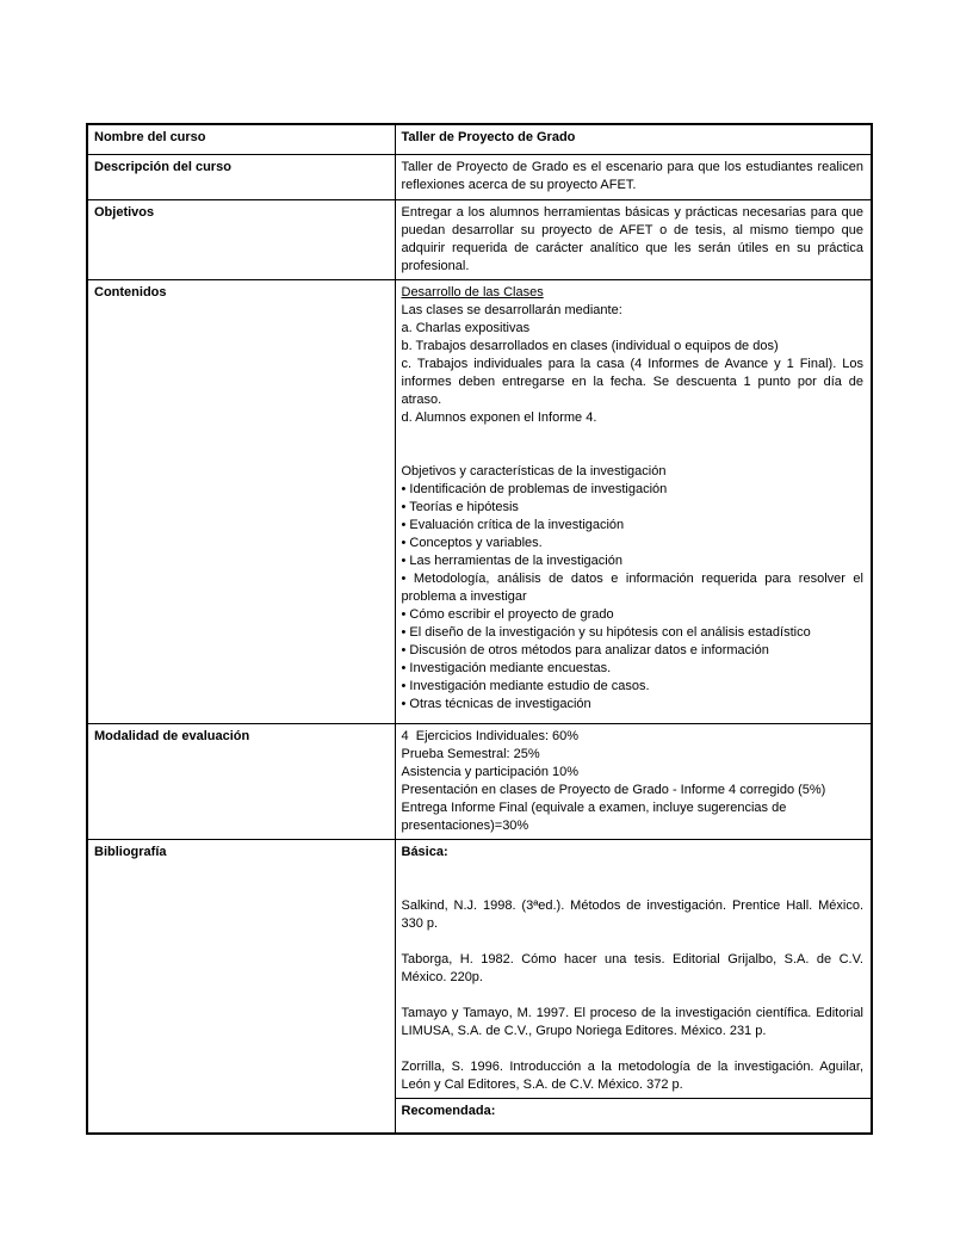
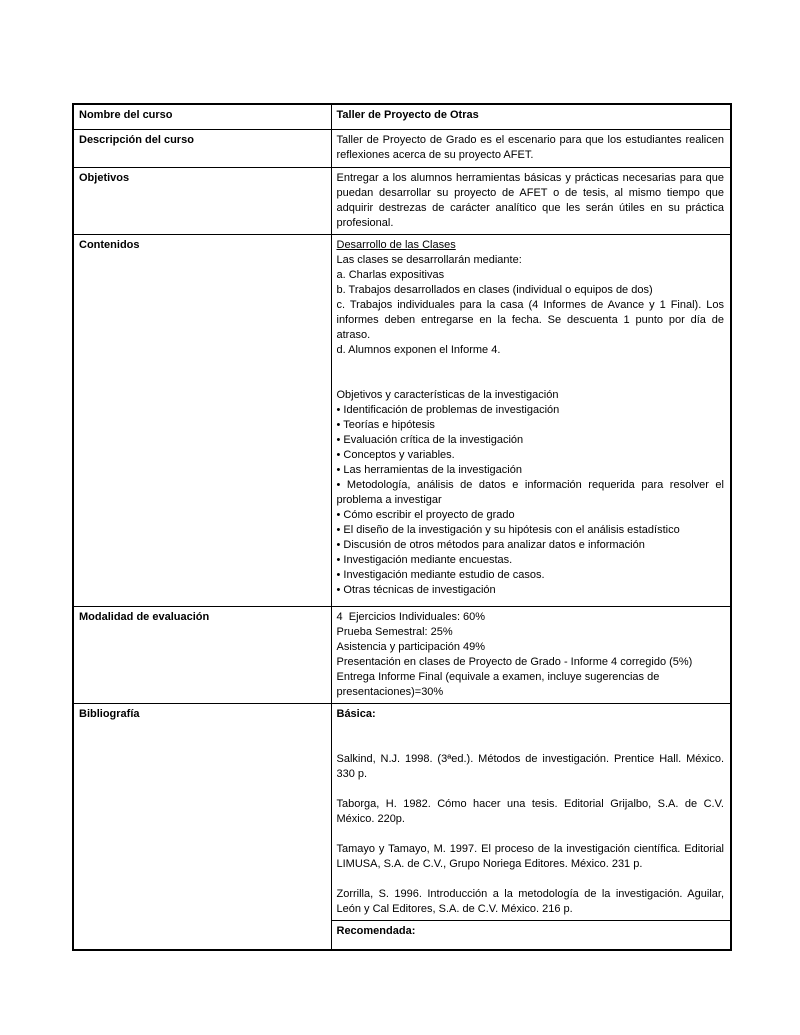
- Nombre del curso	Taller de Proyecto de Grado
+ Nombre del curso	Taller de Proyecto de Otras
  Descripción del curso	Taller de Proyecto de Grado es el escenario para que los estudiantes realicen reflexiones acerca de su proyecto AFET.
- Objetivos	Entregar a los alumnos herramientas básicas y prácticas necesarias para que puedan desarrollar su proyecto de AFET o de tesis, al mismo tiempo que adquirir requerida de carácter analítico que les serán útiles en su práctica profesional.
+ Objetivos	Entregar a los alumnos herramientas básicas y prácticas necesarias para que puedan desarrollar su proyecto de AFET o de tesis, al mismo tiempo que adquirir destrezas de carácter analítico que les serán útiles en su práctica profesional.
  Contenidos	Desarrollo de las Clases Las clases se desarrollarán mediante: a. Charlas expositivas b. Trabajos desarrollados en clases (individual o equipos de dos) c. Trabajos individuales para la casa (4 Informes de Avance y 1 Final). Los informes deben entregarse en la fecha. Se descuenta 1 punto por día de atraso. d. Alumnos exponen el Informe 4. Objetivos y características de la investigación • Identificación de problemas de investigación • Teorías e hipótesis • Evaluación crítica de la investigación • Conceptos y variables. • Las herramientas de la investigación • Metodología, análisis de datos e información requerida para resolver el problema a investigar • Cómo escribir el proyecto de grado • El diseño de la investigación y su hipótesis con el análisis estadístico • Discusión de otros métodos para analizar datos e información • Investigación mediante encuestas. • Investigación mediante estudio de casos. • Otras técnicas de investigación
- Modalidad de evaluación	4 Ejercicios Individuales: 60% Prueba Semestral: 25% Asistencia y participación 10% Presentación en clases de Proyecto de Grado - Informe 4 corregido (5%) Entrega Informe Final (equivale a examen, incluye sugerencias de presentaciones)=30%
+ Modalidad de evaluación	4 Ejercicios Individuales: 60% Prueba Semestral: 25% Asistencia y participación 49% Presentación en clases de Proyecto de Grado - Informe 4 corregido (5%) Entrega Informe Final (equivale a examen, incluye sugerencias de presentaciones)=30%
- Bibliografía	Básica: Salkind, N.J. 1998. (3ªed.). Métodos de investigación. Prentice Hall. México. 330 p. Taborga, H. 1982. Cómo hacer una tesis. Editorial Grijalbo, S.A. de C.V. México. 220p. Tamayo y Tamayo, M. 1997. El proceso de la investigación científica. Editorial LIMUSA, S.A. de C.V., Grupo Noriega Editores. México. 231 p. Zorrilla, S. 1996. Introducción a la metodología de la investigación. Aguilar, León y Cal Editores, S.A. de C.V. México. 372 p.
+ Bibliografía	Básica: Salkind, N.J. 1998. (3ªed.). Métodos de investigación. Prentice Hall. México. 330 p. Taborga, H. 1982. Cómo hacer una tesis. Editorial Grijalbo, S.A. de C.V. México. 220p. Tamayo y Tamayo, M. 1997. El proceso de la investigación científica. Editorial LIMUSA, S.A. de C.V., Grupo Noriega Editores. México. 231 p. Zorrilla, S. 1996. Introducción a la metodología de la investigación. Aguilar, León y Cal Editores, S.A. de C.V. México. 216 p.
  Recomendada:
